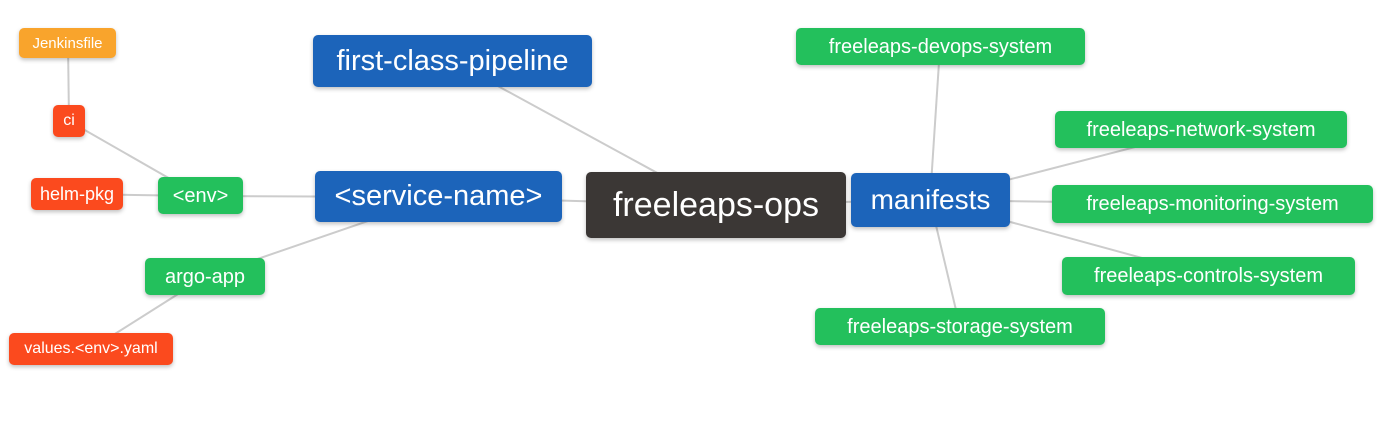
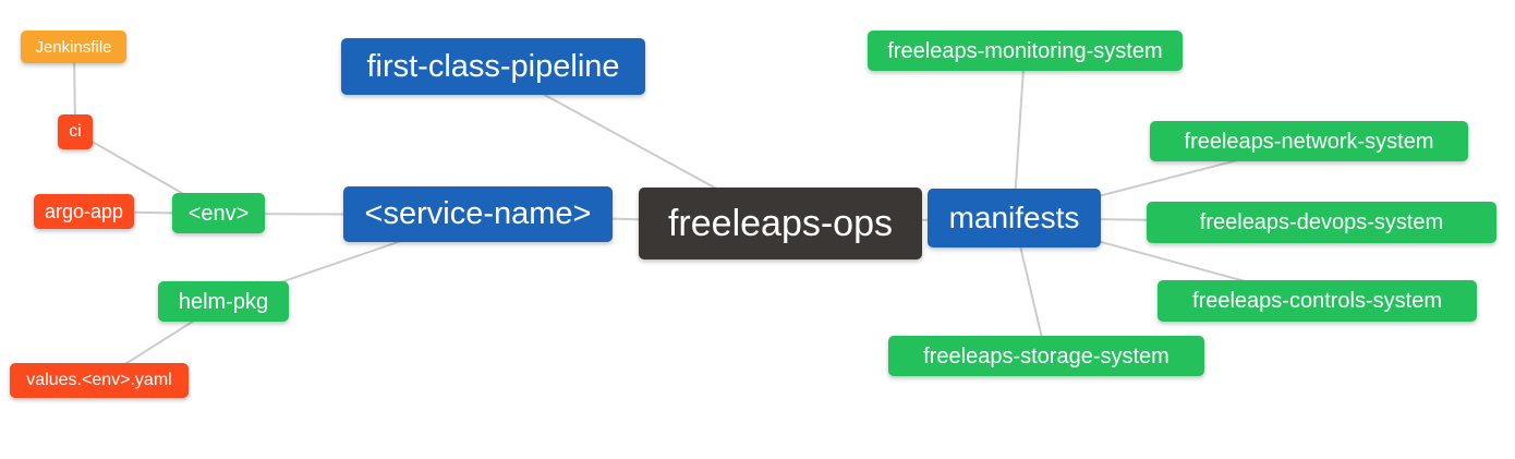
  freeleaps-ops
  first-class-pipeline
  <service-name>
  manifests
  <env>
- argo-app
+ helm-pkg
- freeleaps-devops-system
+ freeleaps-monitoring-system
  freeleaps-network-system
- freeleaps-monitoring-system
+ freeleaps-devops-system
  freeleaps-controls-system
  freeleaps-storage-system
  ci
- helm-pkg
+ argo-app
  values.<env>.yaml
  Jenkinsfile
